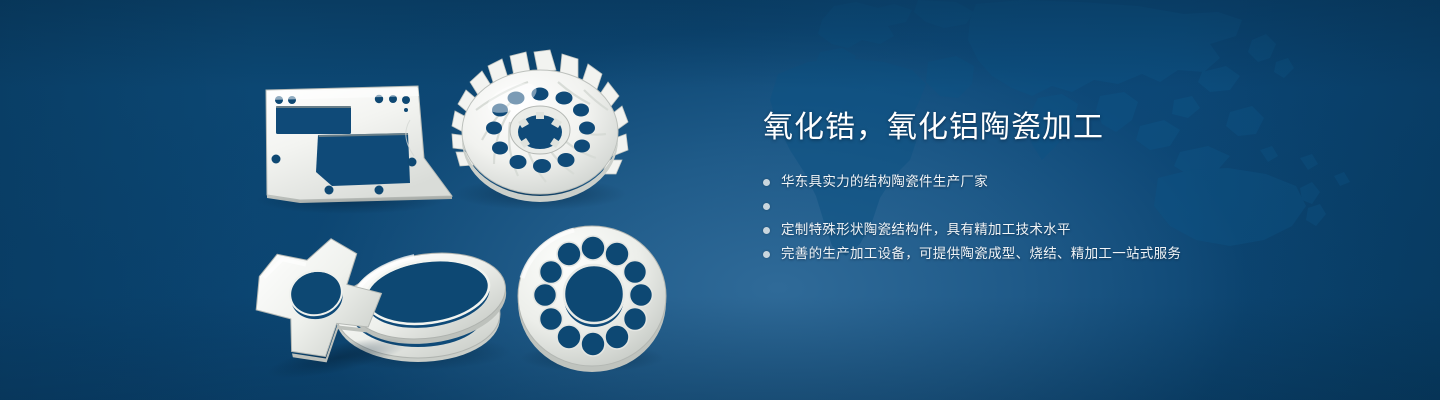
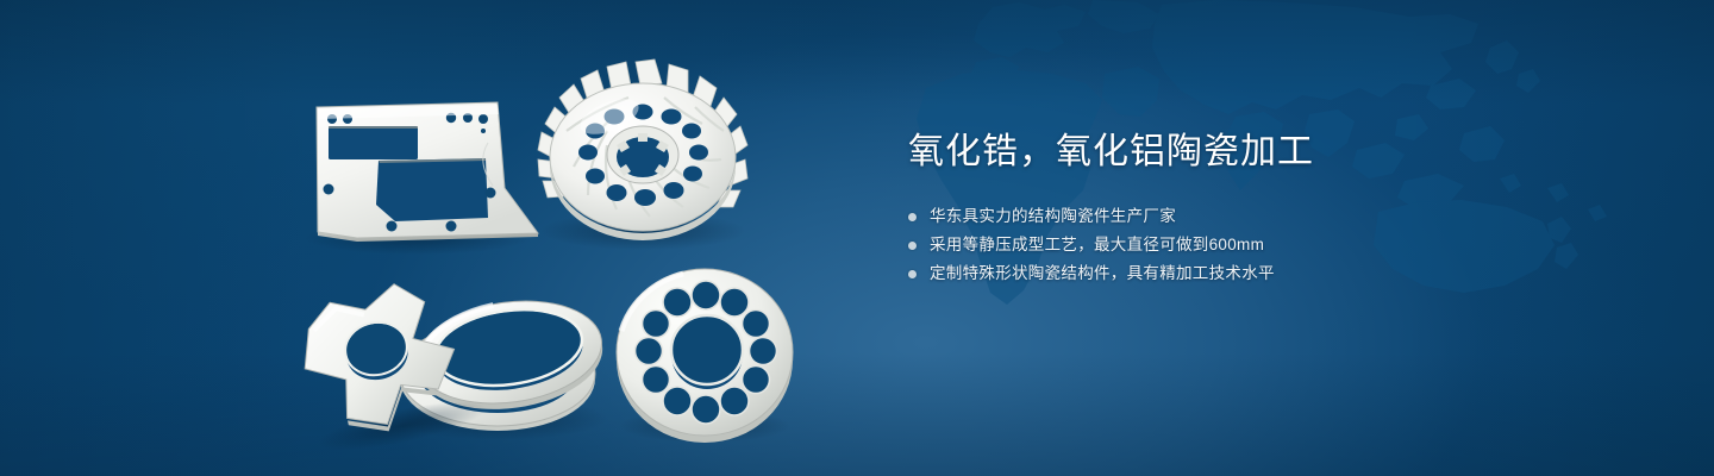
  氧化锆，氧化铝陶瓷加工
  华东具实力的结构陶瓷件生产厂家
+ 采用等静压成型工艺，最大直径可做到600mm
  定制特殊形状陶瓷结构件，具有精加工技术水平
- 完善的生产加工设备，可提供陶瓷成型、烧结、精加工一站式服务
